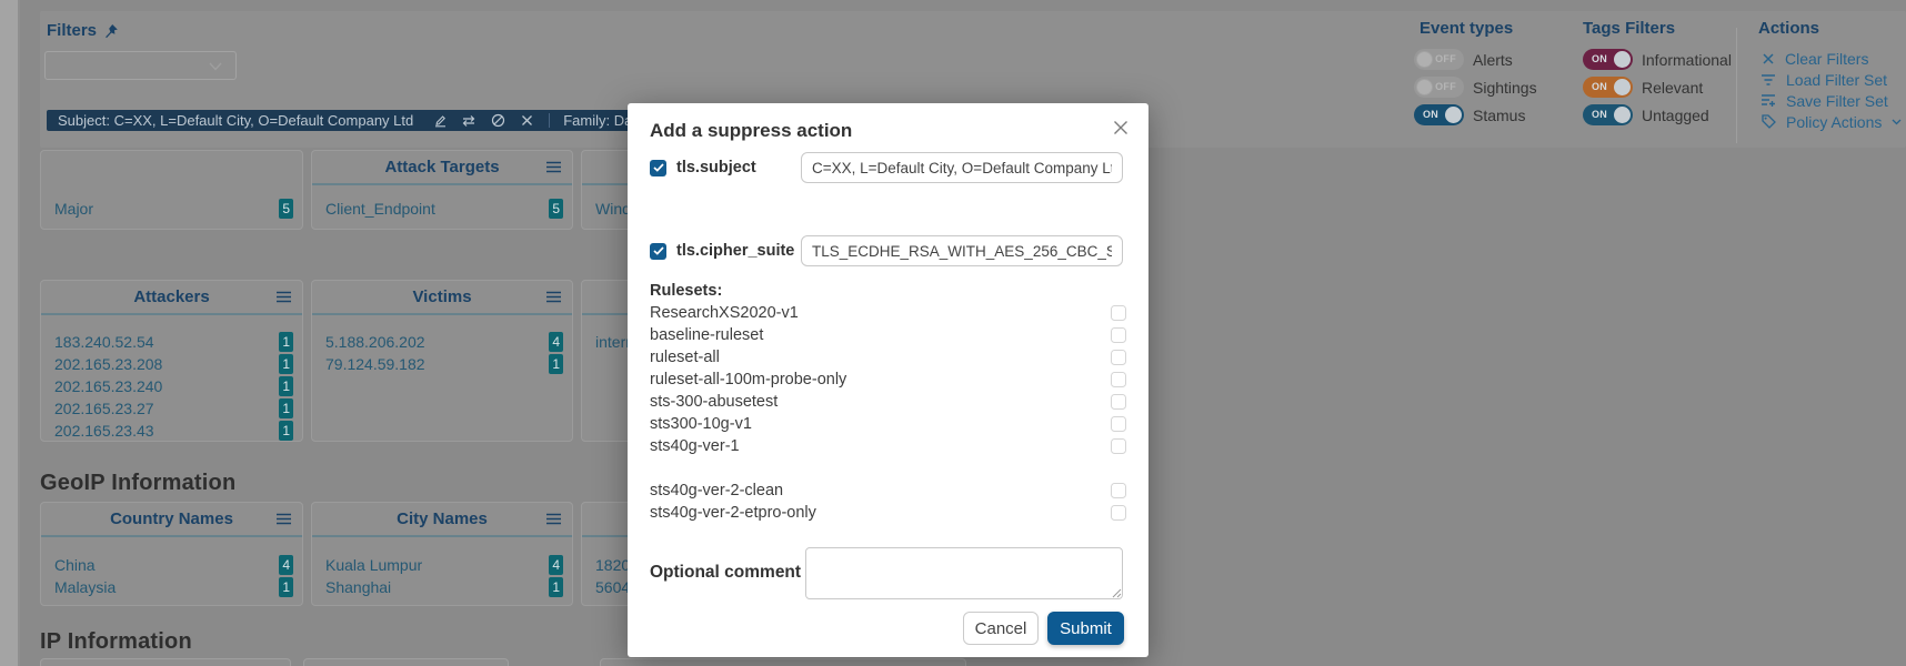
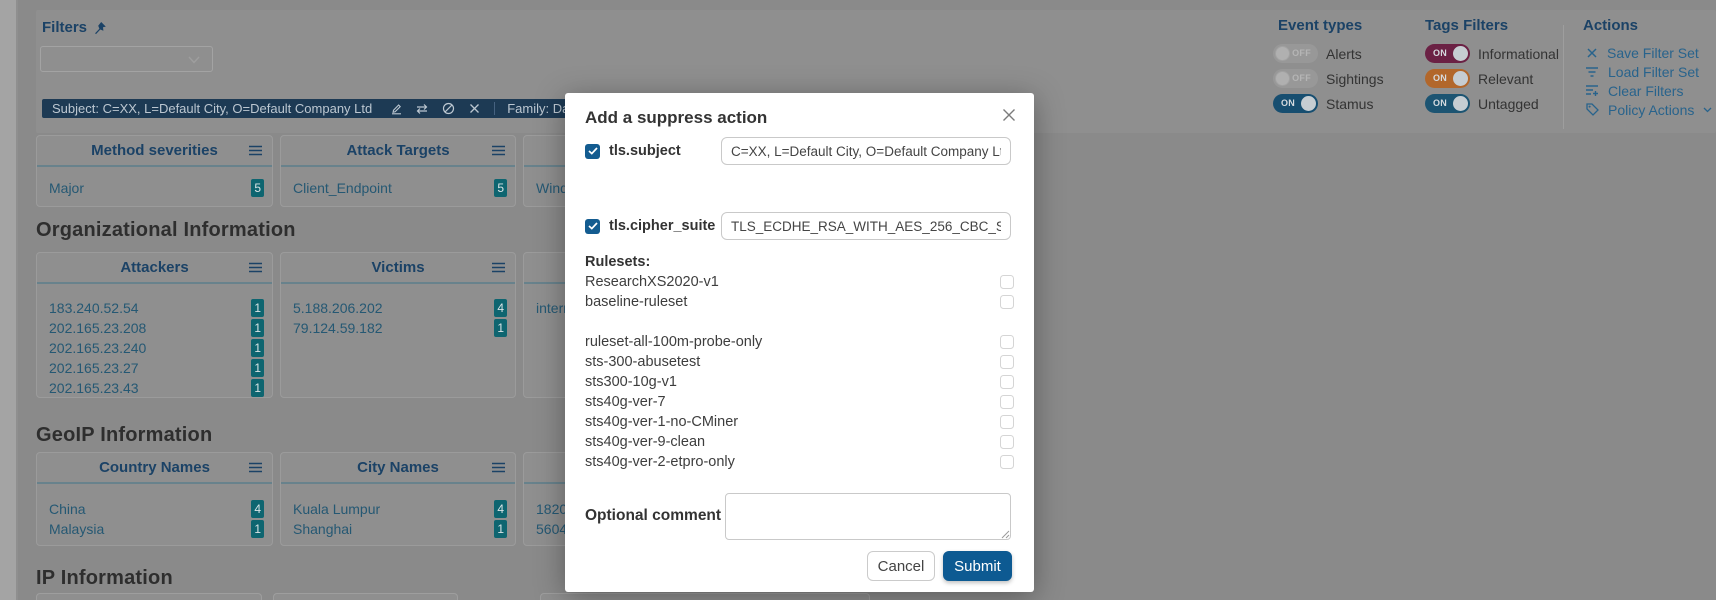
  Filters
  Subject: C=XX, L=Default City, O=Default Company Ltd
  Event types
  OFF
  Alerts
  OFF
  Sightings
  ON
  Stamus
  Tags Filters
  ON
  Informational
  ON
  Relevant
  ON
  Untagged
  Actions
- Clear Filters
+ Save Filter Set
  Load Filter Set
- Save Filter Set
+ Clear Filters
  Policy Actions
+ Method severities
  Major
  5
  Attack Targets
  Client_Endpoint
  5
  Wind
+ Organizational Information
  Attackers
  183.240.52.54
  1
  202.165.23.208
  1
  202.165.23.240
  1
  202.165.23.27
  1
  202.165.23.43
  1
  Victims
  5.188.206.202
  4
  79.124.59.182
  1
  inter
  GeoIP Information
  Country Names
  China
  4
  Malaysia
  1
  City Names
  Kuala Lumpur
  4
  Shanghai
  1
  1820
  5604
  IP Information
  Add a suppress action
  tls.subject
  C=XX, L=Default City, O=Default Company L
  tls.cipher_suite
  TLS_ECDHE_RSA_WITH_AES_256_CBC_S
  Rulesets:
  ResearchXS2020-v1
  baseline-ruleset
- ruleset-all
  ruleset-all-100m-probe-only
  sts-300-abusetest
  sts300-10g-v1
- sts40g-ver-1
+ sts40g-ver-7
+ sts40g-ver-1-no-CMiner
- sts40g-ver-2-clean
+ sts40g-ver-9-clean
  sts40g-ver-2-etpro-only
  Optional comment
  Cancel
  Submit
